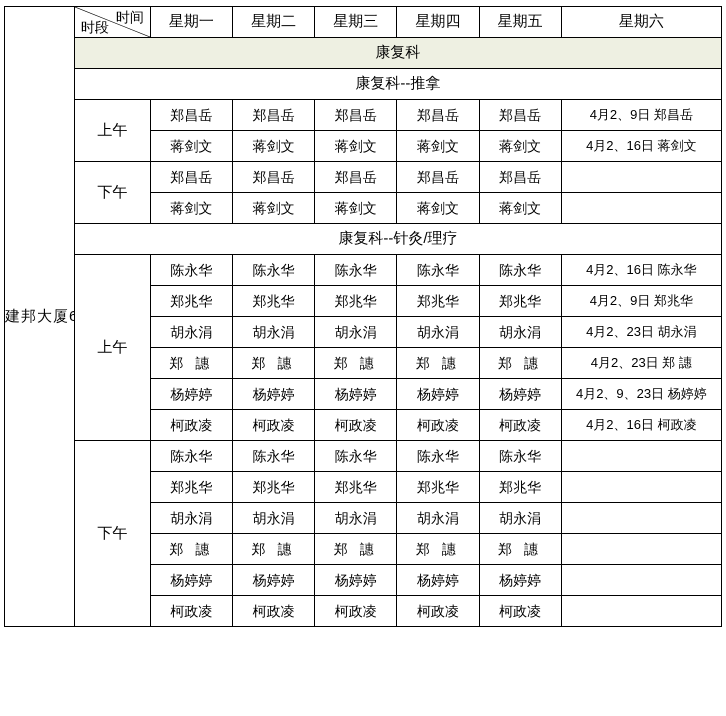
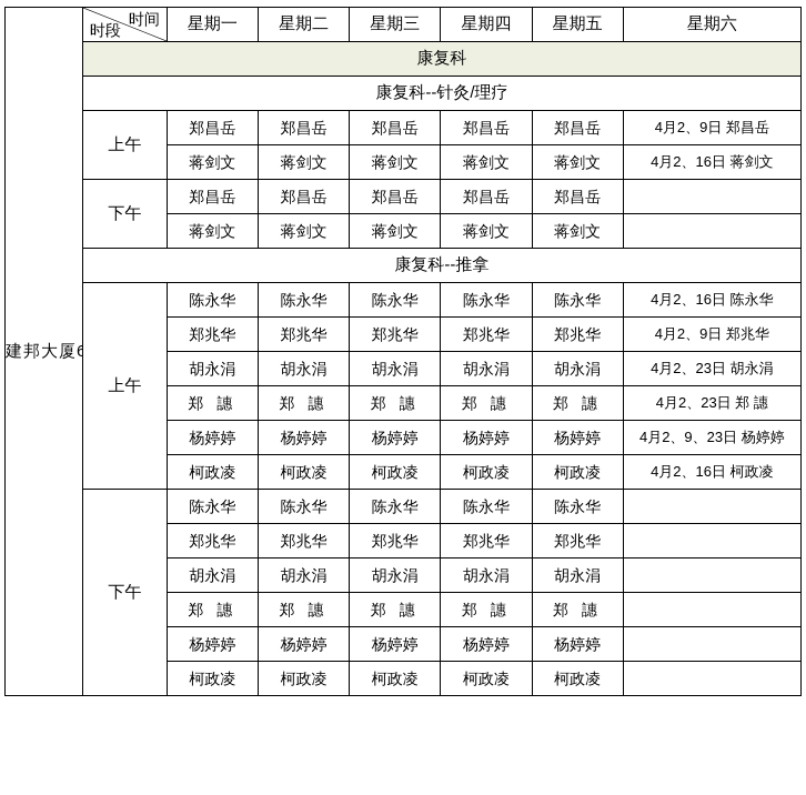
  建邦大厦6	时间 时段	星期一	星期二	星期三	星期四	星期五	星期六
  康复科
- 康复科--推拿
+ 康复科--针灸/理疗
  上午	郑昌岳	郑昌岳	郑昌岳	郑昌岳	郑昌岳	4月2、9日 郑昌岳
  蒋剑文	蒋剑文	蒋剑文	蒋剑文	蒋剑文	4月2、16日 蒋剑文
  下午	郑昌岳	郑昌岳	郑昌岳	郑昌岳	郑昌岳
  蒋剑文	蒋剑文	蒋剑文	蒋剑文	蒋剑文
- 康复科--针灸/理疗
+ 康复科--推拿
  上午	陈永华	陈永华	陈永华	陈永华	陈永华	4月2、16日 陈永华
  郑兆华	郑兆华	郑兆华	郑兆华	郑兆华	4月2、9日 郑兆华
  胡永涓	胡永涓	胡永涓	胡永涓	胡永涓	4月2、23日 胡永涓
  郑 譓	郑 譓	郑 譓	郑 譓	郑 譓	4月2、23日 郑 譓
  杨婷婷	杨婷婷	杨婷婷	杨婷婷	杨婷婷	4月2、9、23日 杨婷婷
  柯政凌	柯政凌	柯政凌	柯政凌	柯政凌	4月2、16日 柯政凌
  下午	陈永华	陈永华	陈永华	陈永华	陈永华
  郑兆华	郑兆华	郑兆华	郑兆华	郑兆华
  胡永涓	胡永涓	胡永涓	胡永涓	胡永涓
  郑 譓	郑 譓	郑 譓	郑 譓	郑 譓
  杨婷婷	杨婷婷	杨婷婷	杨婷婷	杨婷婷
  柯政凌	柯政凌	柯政凌	柯政凌	柯政凌
